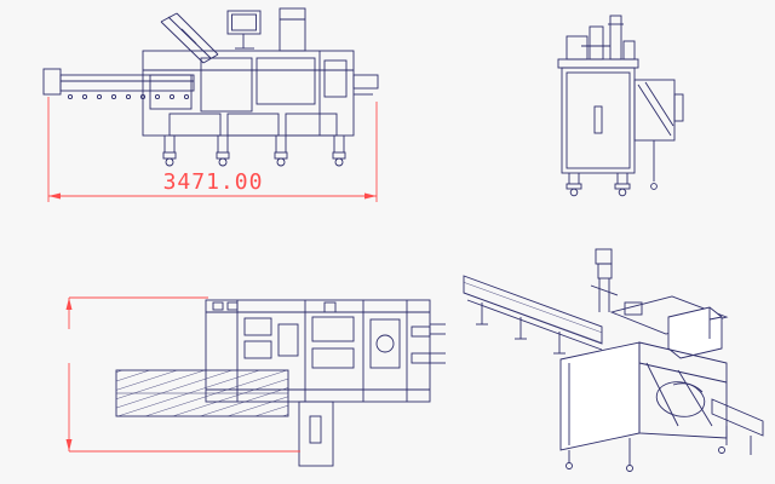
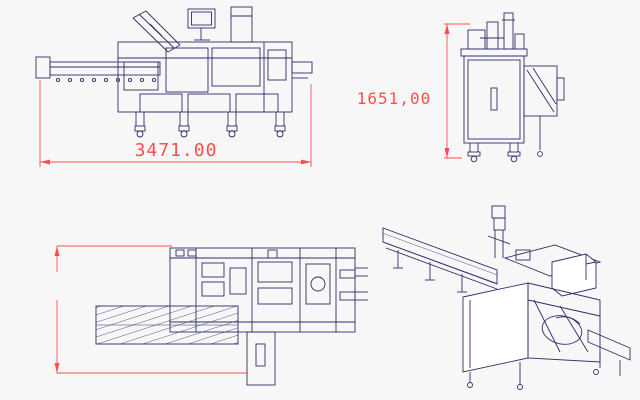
  3471.00
+ 1651,00
